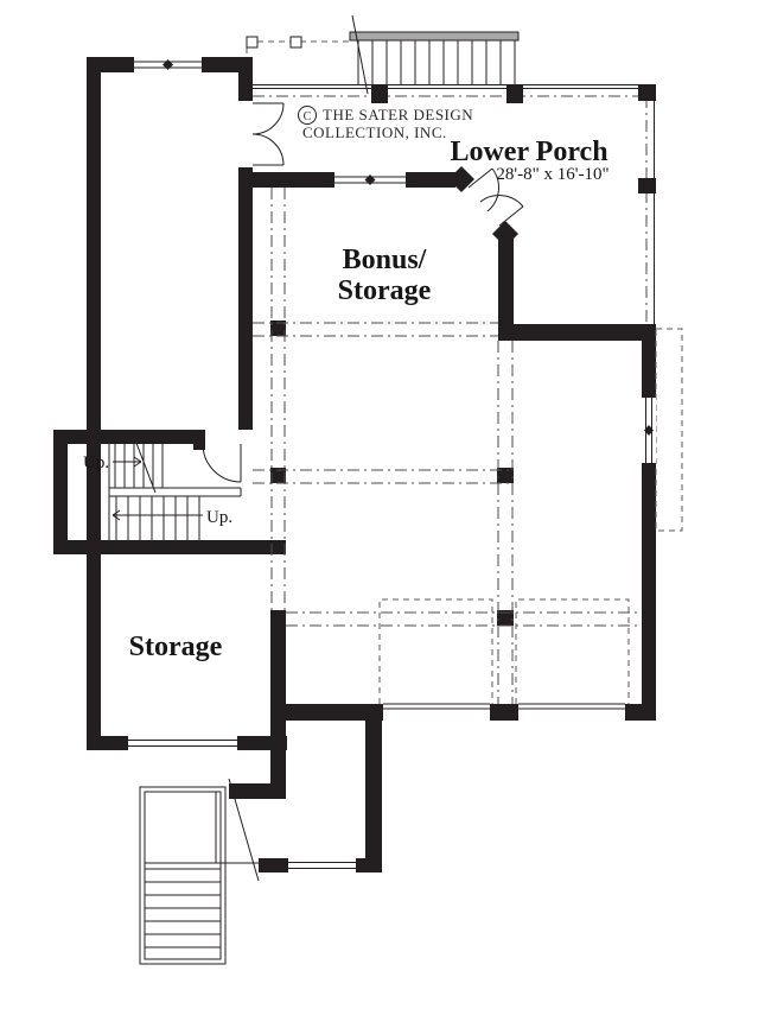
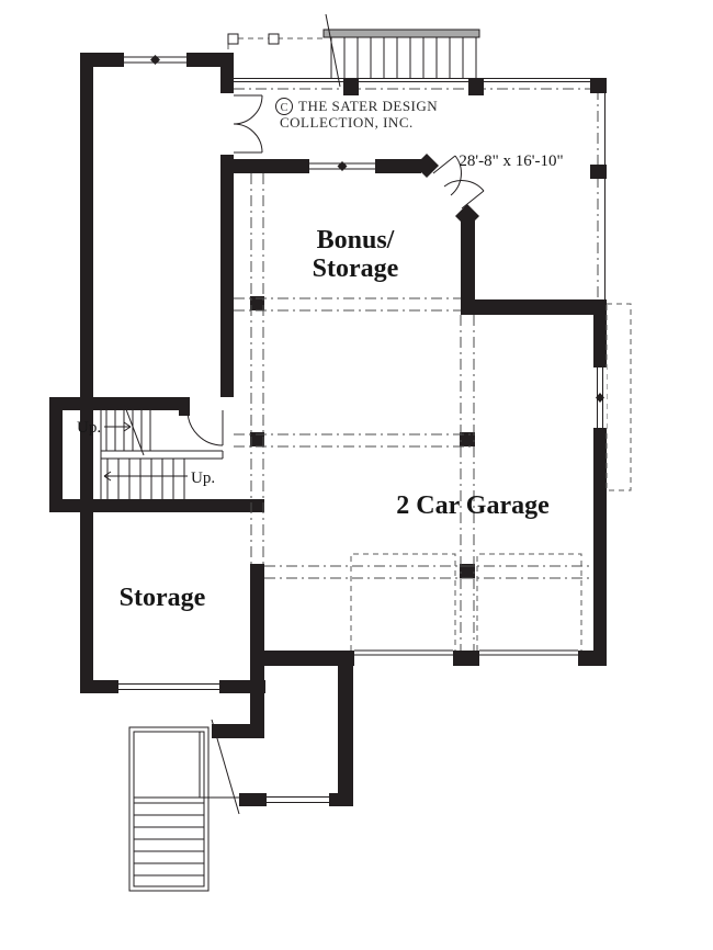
  Up.
  Up.
  C
  THE SATER DESIGN
  COLLECTION, INC.
- Lower Porch
  28'-8" x 16'-10"
  Bonus/
  Storage
+ 2 Car Garage
  Storage
